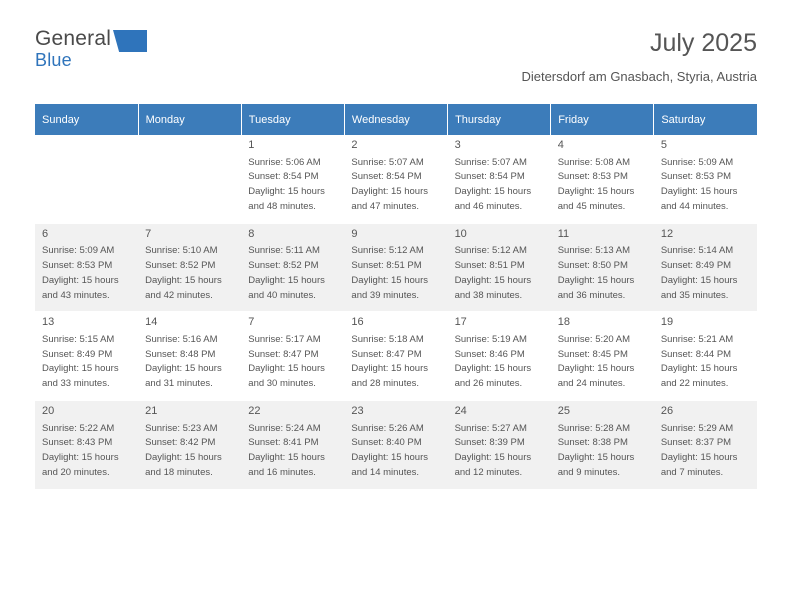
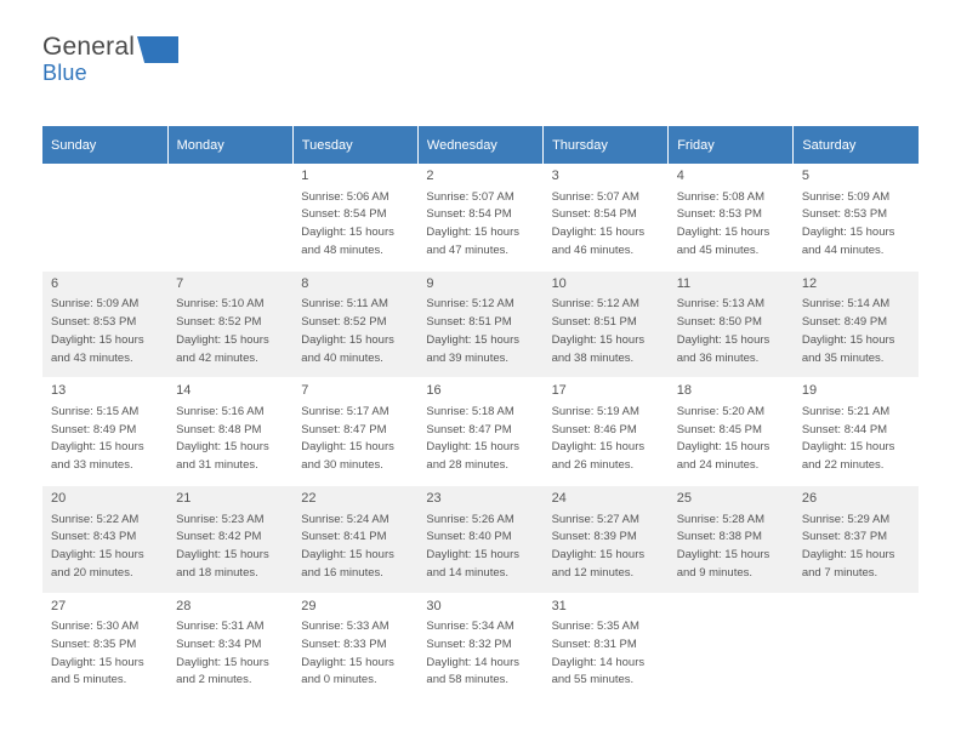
  General
  Blue
- July 2025
- Dietersdorf am Gnasbach, Styria, Austria
  Sunday	Monday	Tuesday	Wednesday	Thursday	Friday	Saturday
  		1 Sunrise: 5:06 AM Sunset: 8:54 PM Daylight: 15 hours and 48 minutes.	2 Sunrise: 5:07 AM Sunset: 8:54 PM Daylight: 15 hours and 47 minutes.	3 Sunrise: 5:07 AM Sunset: 8:54 PM Daylight: 15 hours and 46 minutes.	4 Sunrise: 5:08 AM Sunset: 8:53 PM Daylight: 15 hours and 45 minutes.	5 Sunrise: 5:09 AM Sunset: 8:53 PM Daylight: 15 hours and 44 minutes.
  6 Sunrise: 5:09 AM Sunset: 8:53 PM Daylight: 15 hours and 43 minutes.	7 Sunrise: 5:10 AM Sunset: 8:52 PM Daylight: 15 hours and 42 minutes.	8 Sunrise: 5:11 AM Sunset: 8:52 PM Daylight: 15 hours and 40 minutes.	9 Sunrise: 5:12 AM Sunset: 8:51 PM Daylight: 15 hours and 39 minutes.	10 Sunrise: 5:12 AM Sunset: 8:51 PM Daylight: 15 hours and 38 minutes.	11 Sunrise: 5:13 AM Sunset: 8:50 PM Daylight: 15 hours and 36 minutes.	12 Sunrise: 5:14 AM Sunset: 8:49 PM Daylight: 15 hours and 35 minutes.
  13 Sunrise: 5:15 AM Sunset: 8:49 PM Daylight: 15 hours and 33 minutes.	14 Sunrise: 5:16 AM Sunset: 8:48 PM Daylight: 15 hours and 31 minutes.	7 Sunrise: 5:17 AM Sunset: 8:47 PM Daylight: 15 hours and 30 minutes.	16 Sunrise: 5:18 AM Sunset: 8:47 PM Daylight: 15 hours and 28 minutes.	17 Sunrise: 5:19 AM Sunset: 8:46 PM Daylight: 15 hours and 26 minutes.	18 Sunrise: 5:20 AM Sunset: 8:45 PM Daylight: 15 hours and 24 minutes.	19 Sunrise: 5:21 AM Sunset: 8:44 PM Daylight: 15 hours and 22 minutes.
  20 Sunrise: 5:22 AM Sunset: 8:43 PM Daylight: 15 hours and 20 minutes.	21 Sunrise: 5:23 AM Sunset: 8:42 PM Daylight: 15 hours and 18 minutes.	22 Sunrise: 5:24 AM Sunset: 8:41 PM Daylight: 15 hours and 16 minutes.	23 Sunrise: 5:26 AM Sunset: 8:40 PM Daylight: 15 hours and 14 minutes.	24 Sunrise: 5:27 AM Sunset: 8:39 PM Daylight: 15 hours and 12 minutes.	25 Sunrise: 5:28 AM Sunset: 8:38 PM Daylight: 15 hours and 9 minutes.	26 Sunrise: 5:29 AM Sunset: 8:37 PM Daylight: 15 hours and 7 minutes.
+ 27 Sunrise: 5:30 AM Sunset: 8:35 PM Daylight: 15 hours and 5 minutes.	28 Sunrise: 5:31 AM Sunset: 8:34 PM Daylight: 15 hours and 2 minutes.	29 Sunrise: 5:33 AM Sunset: 8:33 PM Daylight: 15 hours and 0 minutes.	30 Sunrise: 5:34 AM Sunset: 8:32 PM Daylight: 14 hours and 58 minutes.	31 Sunrise: 5:35 AM Sunset: 8:31 PM Daylight: 14 hours and 55 minutes.
